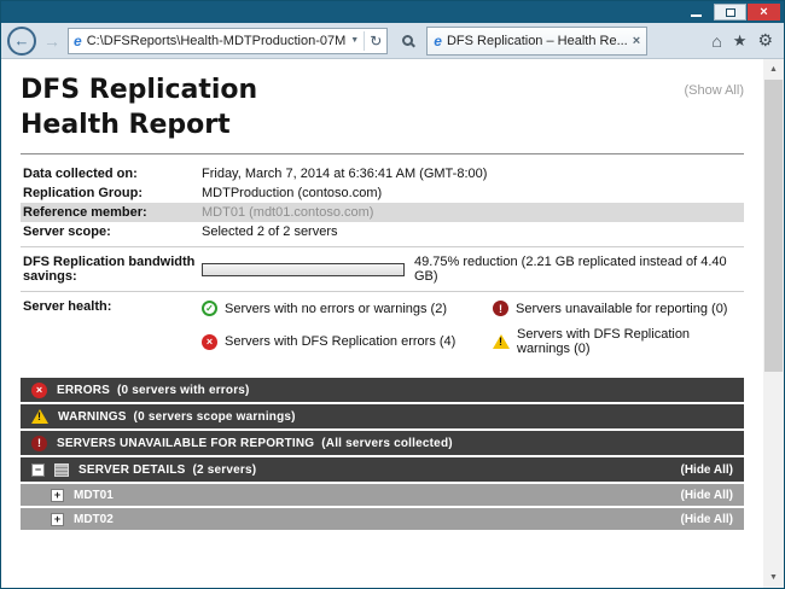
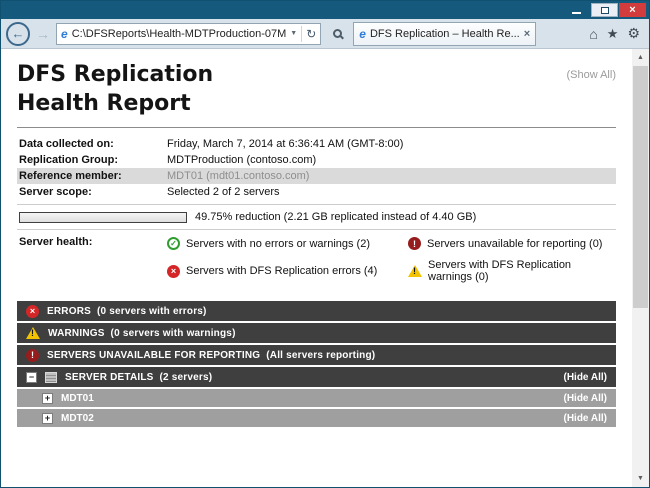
  e
  C:\DFSReports\Health-MDTProduction-07M
  e
  DFS Replication – Health Re...
  DFS Replication
  Health Report
  (Show All)
  Data collected on:
  Friday, March 7, 2014 at 6:36:41 AM (GMT-8:00)
  Replication Group:
  MDTProduction (contoso.com)
  Reference member:
  MDT01 (mdt01.contoso.com)
  Server scope:
  Selected 2 of 2 servers
- DFS Replication bandwidth savings:
  49.75% reduction (2.21 GB replicated instead of 4.40 GB)
  Server health:
  Servers with no errors or warnings (2)
  Servers unavailable for reporting (0)
  Servers with DFS Replication errors (4)
  Servers with DFS Replication warnings (0)
  ERRORS (0 servers with errors)
- WARNINGS (0 servers scope warnings)
+ WARNINGS (0 servers with warnings)
- SERVERS UNAVAILABLE FOR REPORTING (All servers collected)
+ SERVERS UNAVAILABLE FOR REPORTING (All servers reporting)
  −
  SERVER DETAILS (2 servers)
  (Hide All)
  +
  MDT01
  (Hide All)
  +
  MDT02
  (Hide All)
